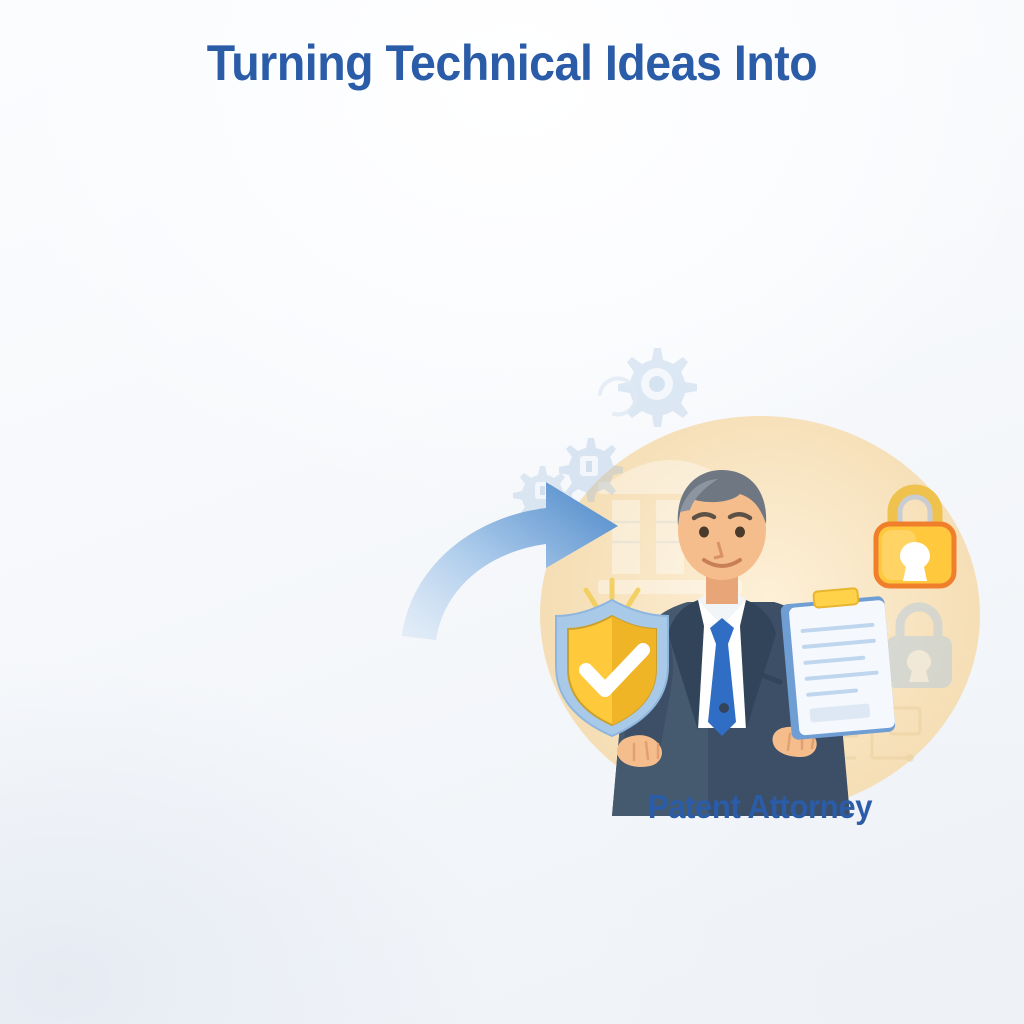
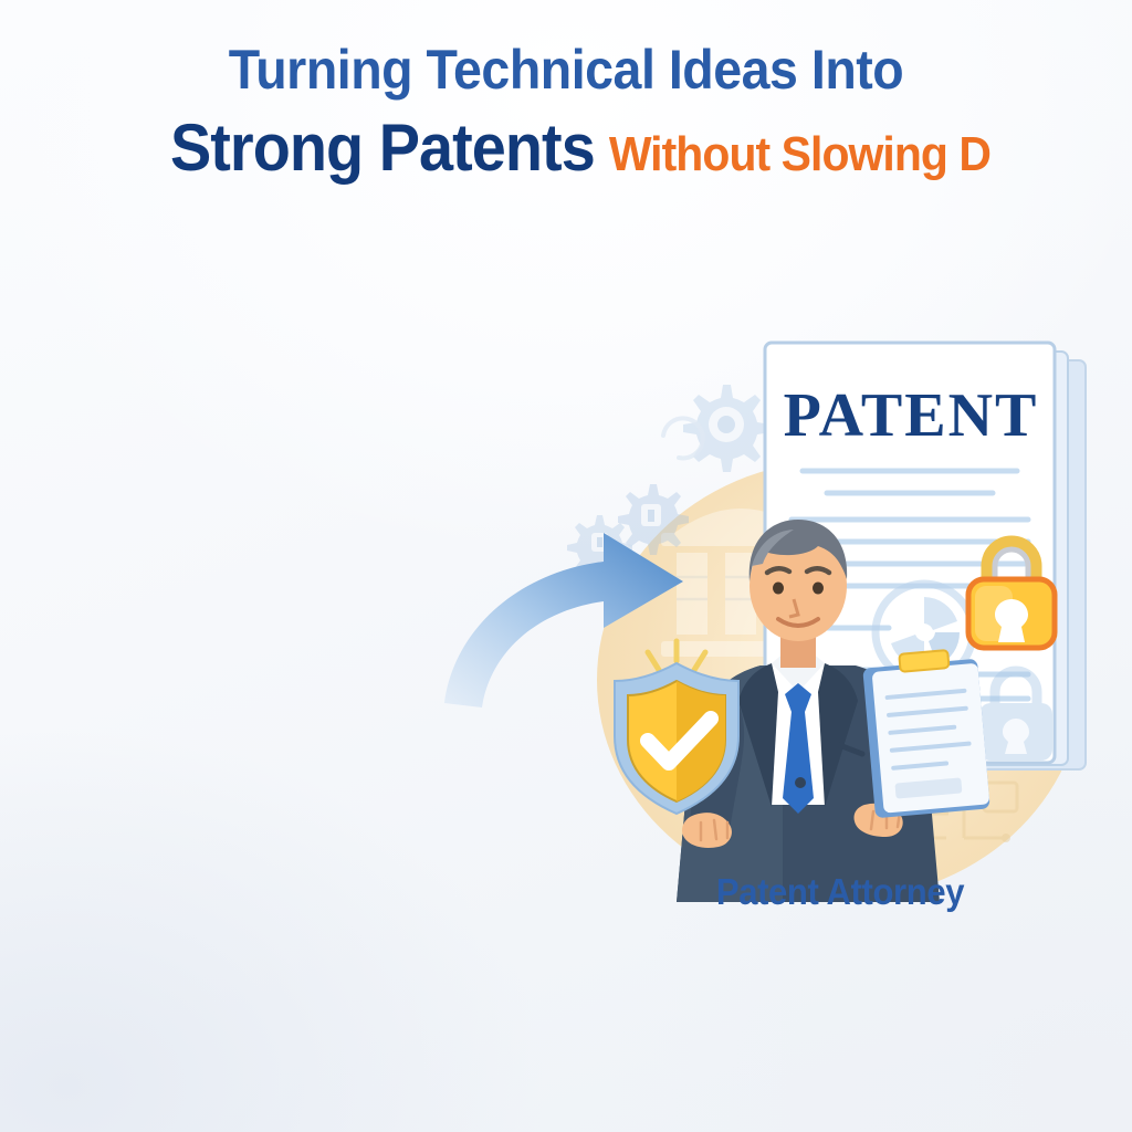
  Turning Technical Ideas Into
+ Strong Patents Without Slowing D
+ PATENT
  Patent Attorney
